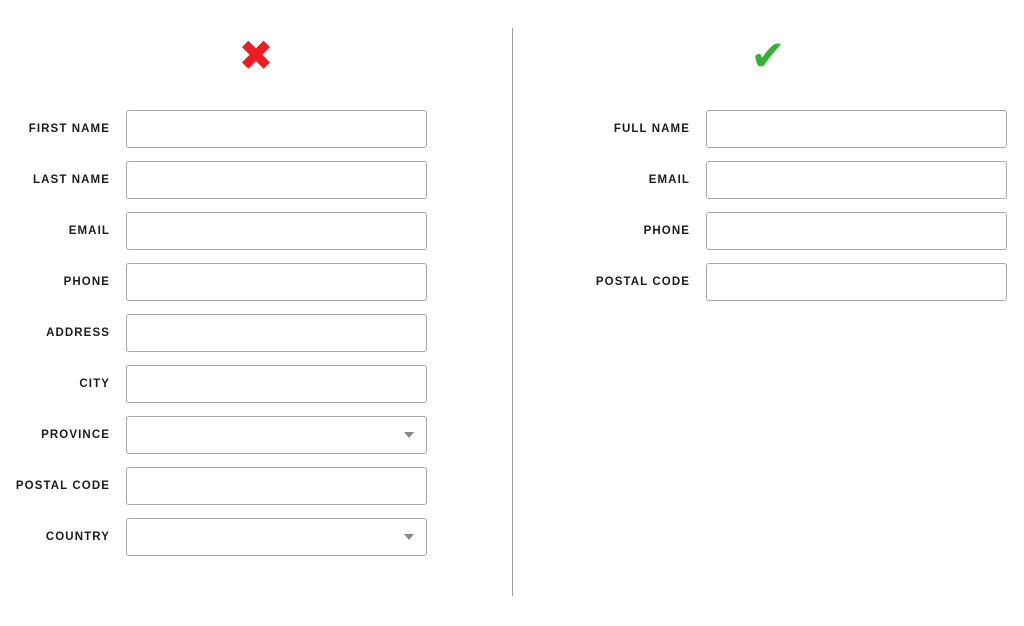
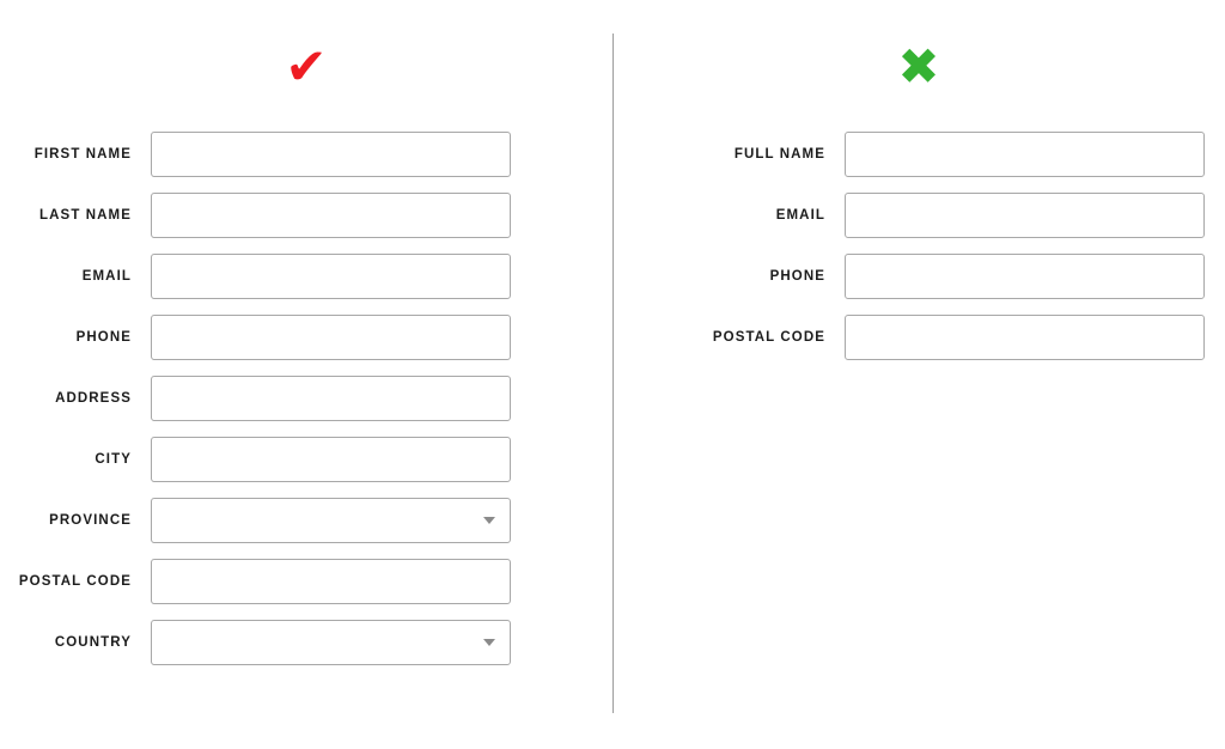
- ✖
+ ✔
  FIRST NAME
  LAST NAME
  EMAIL
  PHONE
  ADDRESS
  CITY
  PROVINCE
  POSTAL CODE
  COUNTRY
- ✔
+ ✖
  FULL NAME
  EMAIL
  PHONE
  POSTAL CODE
